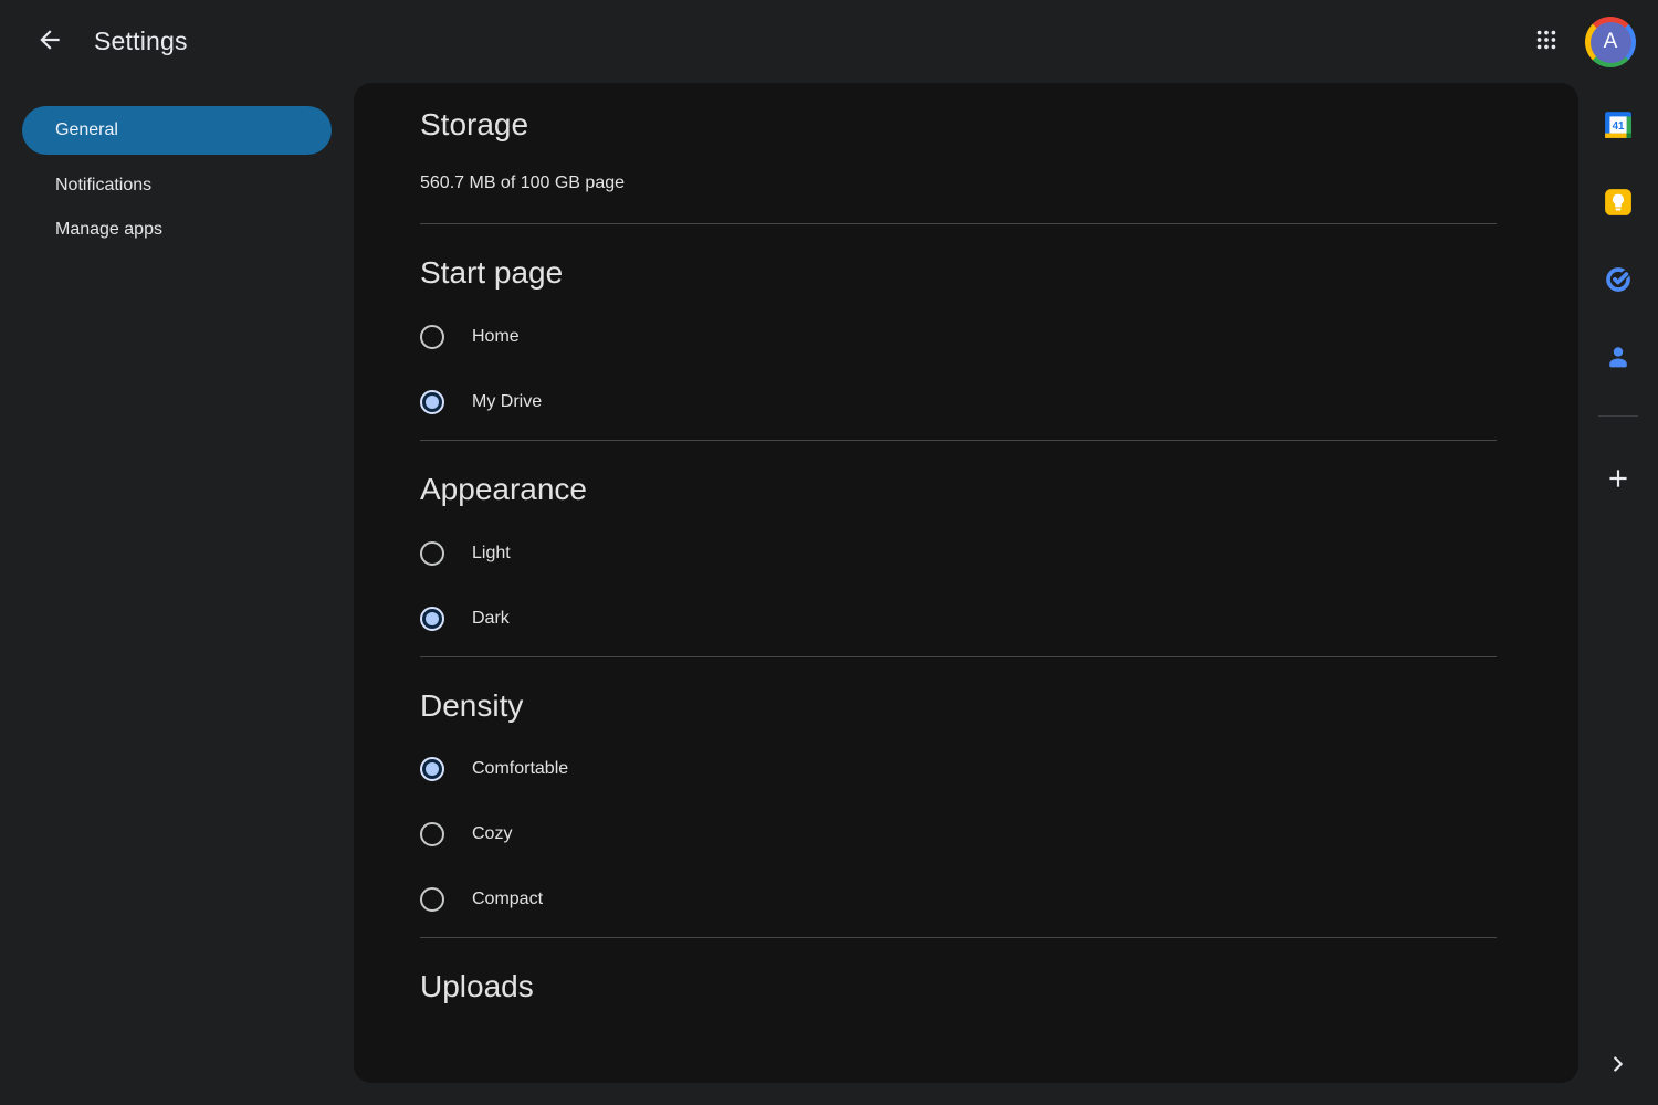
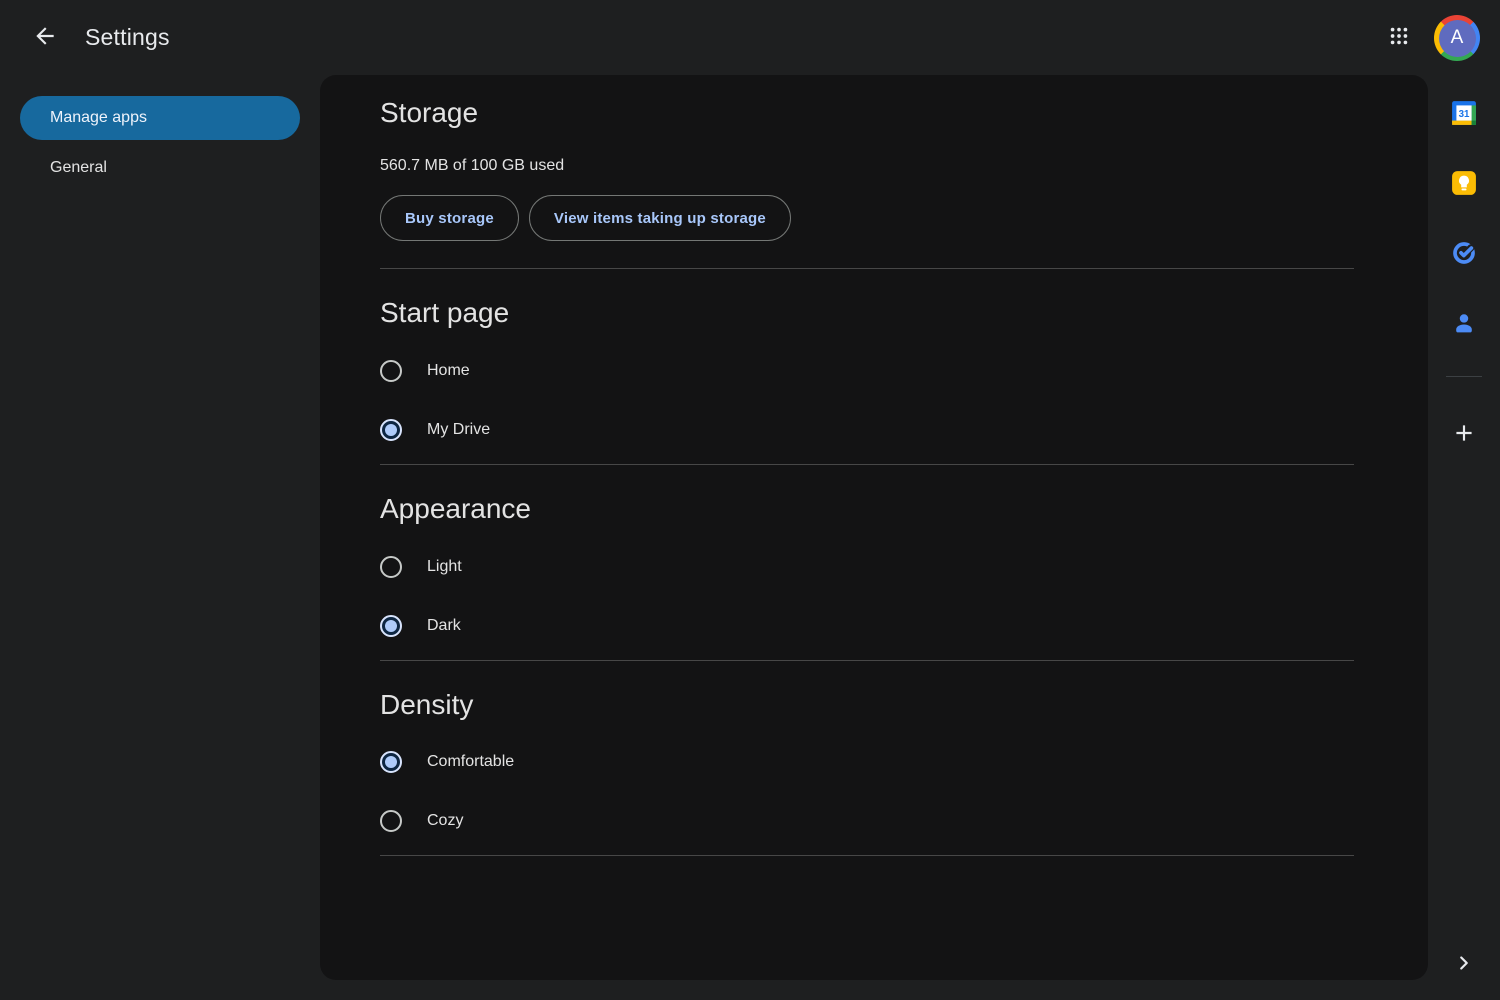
  Settings
  A
- General
+ Manage apps
- Notifications
- Manage apps
+ General
  Storage
- 560.7 MB of 100 GB page
+ 560.7 MB of 100 GB used
+ Buy storage
+ View items taking up storage
  Start page
  Home
  My Drive
  Appearance
  Light
  Dark
  Density
  Comfortable
  Cozy
- Compact
- Uploads
- 41
+ 31
